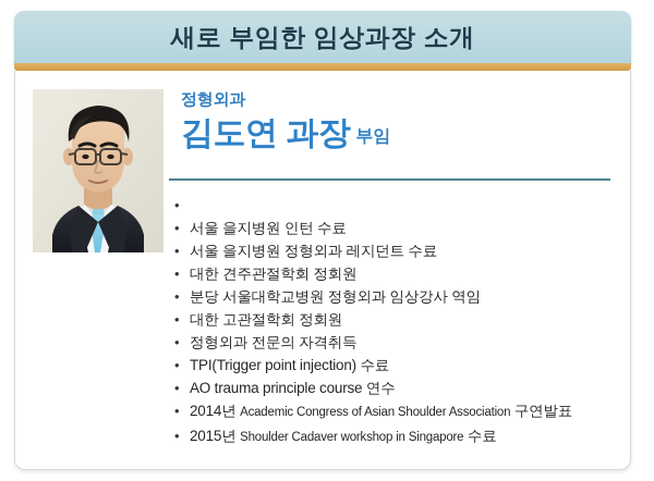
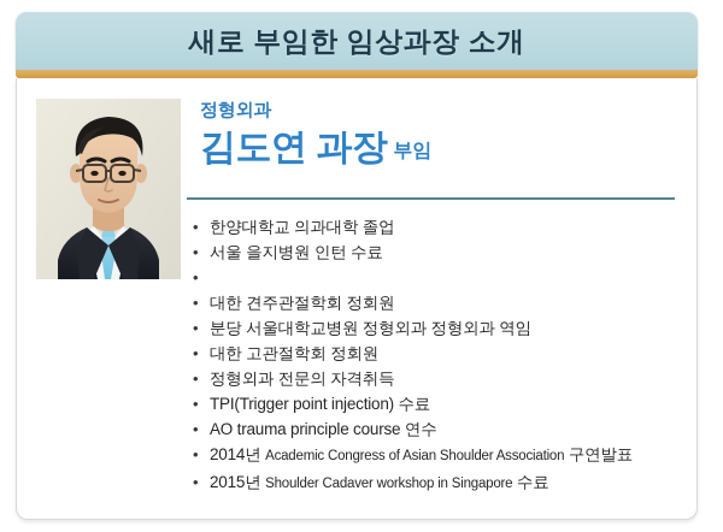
  새로 부임한 임상과장 소개
  정형외과
  김도연 과장
  부임
  •
+ 한양대학교 의과대학 졸업
  •
  서울 을지병원 인턴 수료
  •
- 서울 을지병원 정형외과 레지던트 수료
  •
  대한 견주관절학회 정회원
  •
- 분당 서울대학교병원 정형외과 임상강사 역임
+ 분당 서울대학교병원 정형외과 정형외과 역임
  •
  대한 고관절학회 정회원
  •
  정형외과 전문의 자격취득
  •
  TPI(Trigger point injection) 수료
  •
  AO trauma principle course 연수
  •
  2014년 Academic Congress of Asian Shoulder Association 구연발표
  •
  2015년 Shoulder Cadaver workshop in Singapore 수료
